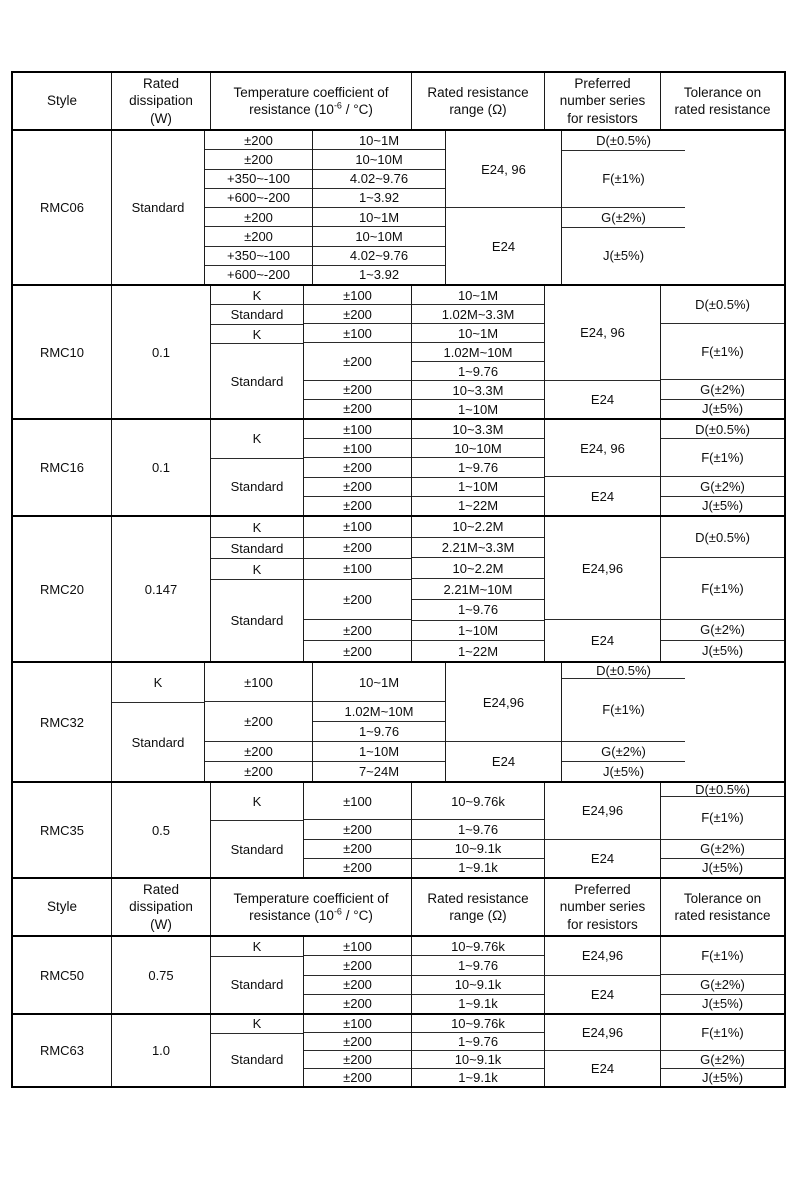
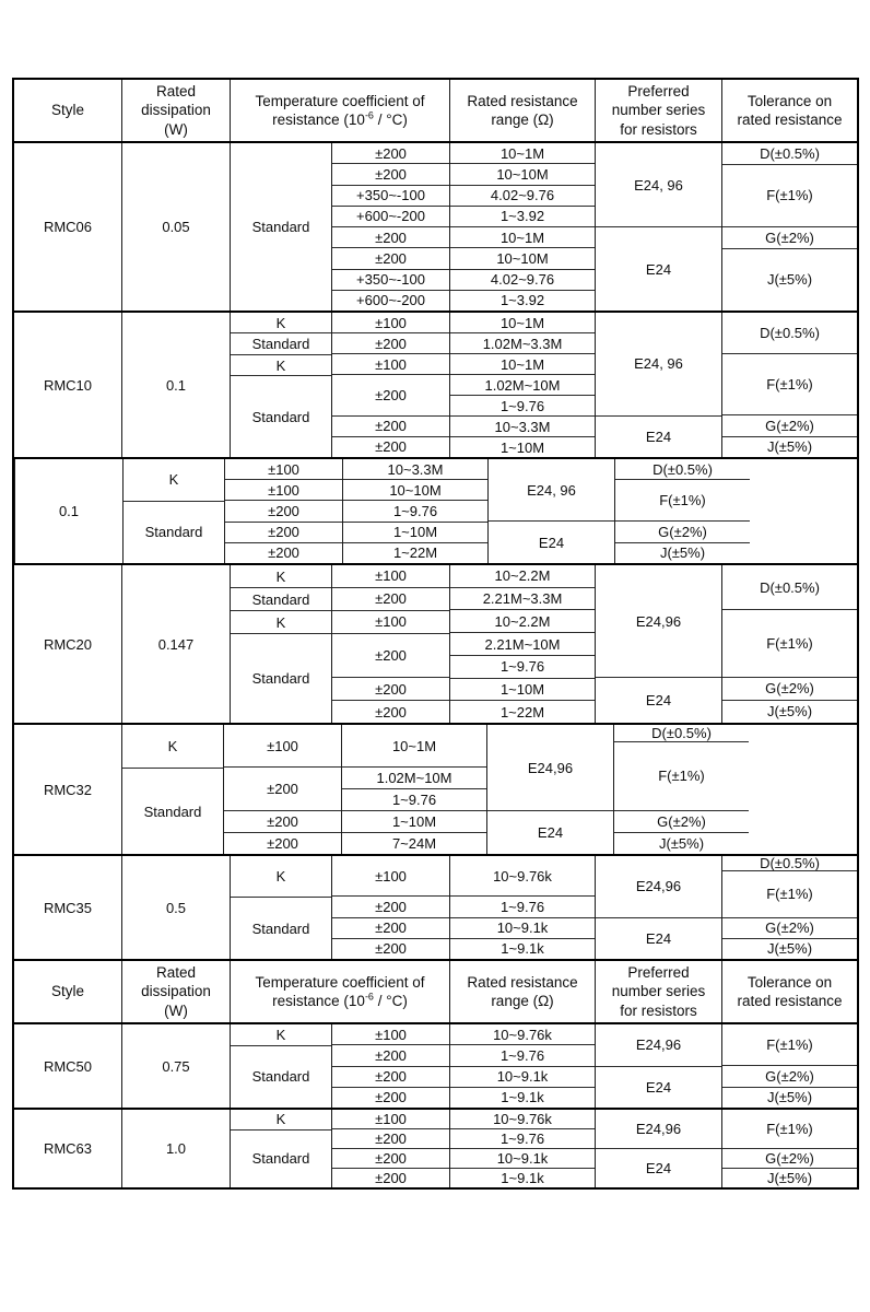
  Style
  Rated
  dissipation
  (W)
  Temperature coefficient of
  resistance (10-6 / °C)
  Rated resistance
  range (Ω)
  Preferred
  number series
  for resistors
  Tolerance on
  rated resistance
  RMC06
+ 0.05
  Standard
  ±200
  ±200
  +350~-100
  +600~-200
  ±200
  ±200
  +350~-100
  +600~-200
  10~1M
  10~10M
  4.02~9.76
  1~3.92
  10~1M
  10~10M
  4.02~9.76
  1~3.92
  E24, 96
  E24
  D(±0.5%)
  F(±1%)
  G(±2%)
  J(±5%)
  RMC10
  0.1
  K
  Standard
  K
  Standard
  ±100
  ±200
  ±100
  ±200
  ±200
  ±200
  10~1M
  1.02M~3.3M
  10~1M
  1.02M~10M
  1~9.76
  10~3.3M
  1~10M
  E24, 96
  E24
  D(±0.5%)
  F(±1%)
  G(±2%)
  J(±5%)
- RMC16
  0.1
  K
  Standard
  ±100
  ±100
  ±200
  ±200
  ±200
  10~3.3M
  10~10M
  1~9.76
  1~10M
  1~22M
  E24, 96
  E24
  D(±0.5%)
  F(±1%)
  G(±2%)
  J(±5%)
  RMC20
  0.147
  K
  Standard
  K
  Standard
  ±100
  ±200
  ±100
  ±200
  ±200
  ±200
  10~2.2M
  2.21M~3.3M
  10~2.2M
  2.21M~10M
  1~9.76
  1~10M
  1~22M
  E24,96
  E24
  D(±0.5%)
  F(±1%)
  G(±2%)
  J(±5%)
  RMC32
  K
  Standard
  ±100
  ±200
  ±200
  ±200
  10~1M
  1.02M~10M
  1~9.76
  1~10M
  7~24M
  E24,96
  E24
  D(±0.5%)
  F(±1%)
  G(±2%)
  J(±5%)
  RMC35
  0.5
  K
  Standard
  ±100
  ±200
  ±200
  ±200
  10~9.76k
  1~9.76
  10~9.1k
  1~9.1k
  E24,96
  E24
  D(±0.5%)
  F(±1%)
  G(±2%)
  J(±5%)
  Style
  Rated
  dissipation
  (W)
  Temperature coefficient of
  resistance (10-6 / °C)
  Rated resistance
  range (Ω)
  Preferred
  number series
  for resistors
  Tolerance on
  rated resistance
  RMC50
  0.75
  K
  Standard
  ±100
  ±200
  ±200
  ±200
  10~9.76k
  1~9.76
  10~9.1k
  1~9.1k
  E24,96
  E24
  F(±1%)
  G(±2%)
  J(±5%)
  RMC63
  1.0
  K
  Standard
  ±100
  ±200
  ±200
  ±200
  10~9.76k
  1~9.76
  10~9.1k
  1~9.1k
  E24,96
  E24
  F(±1%)
  G(±2%)
  J(±5%)
